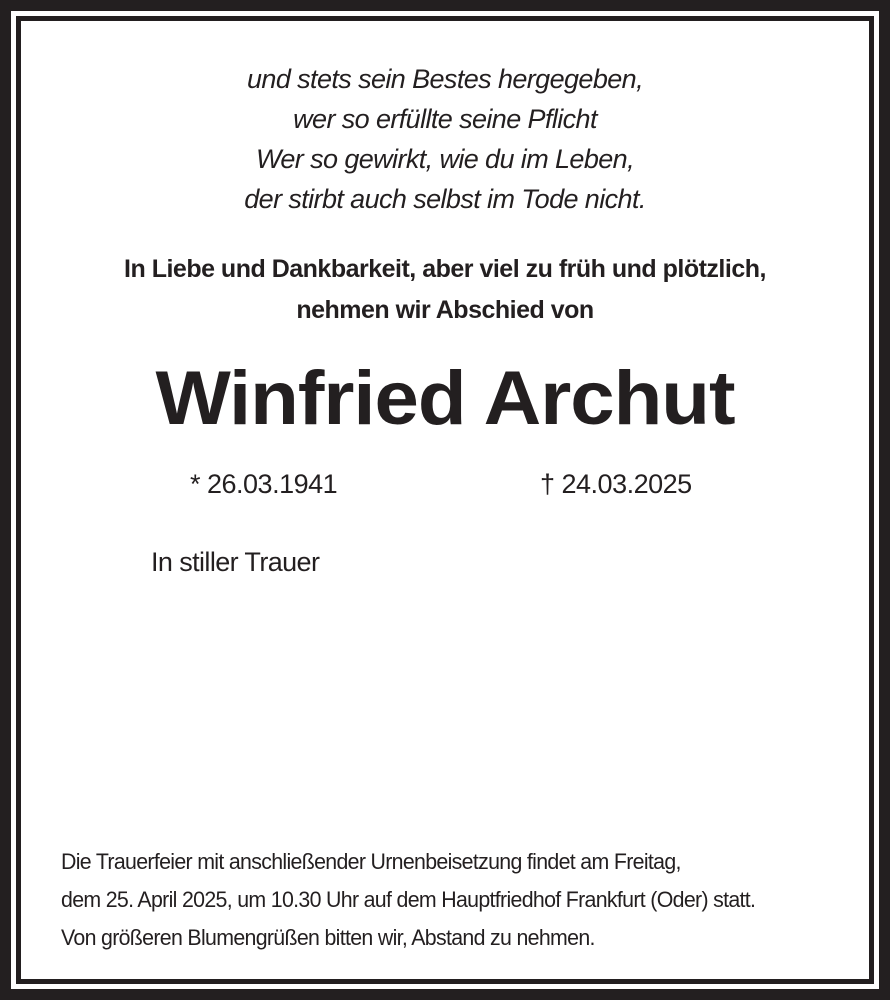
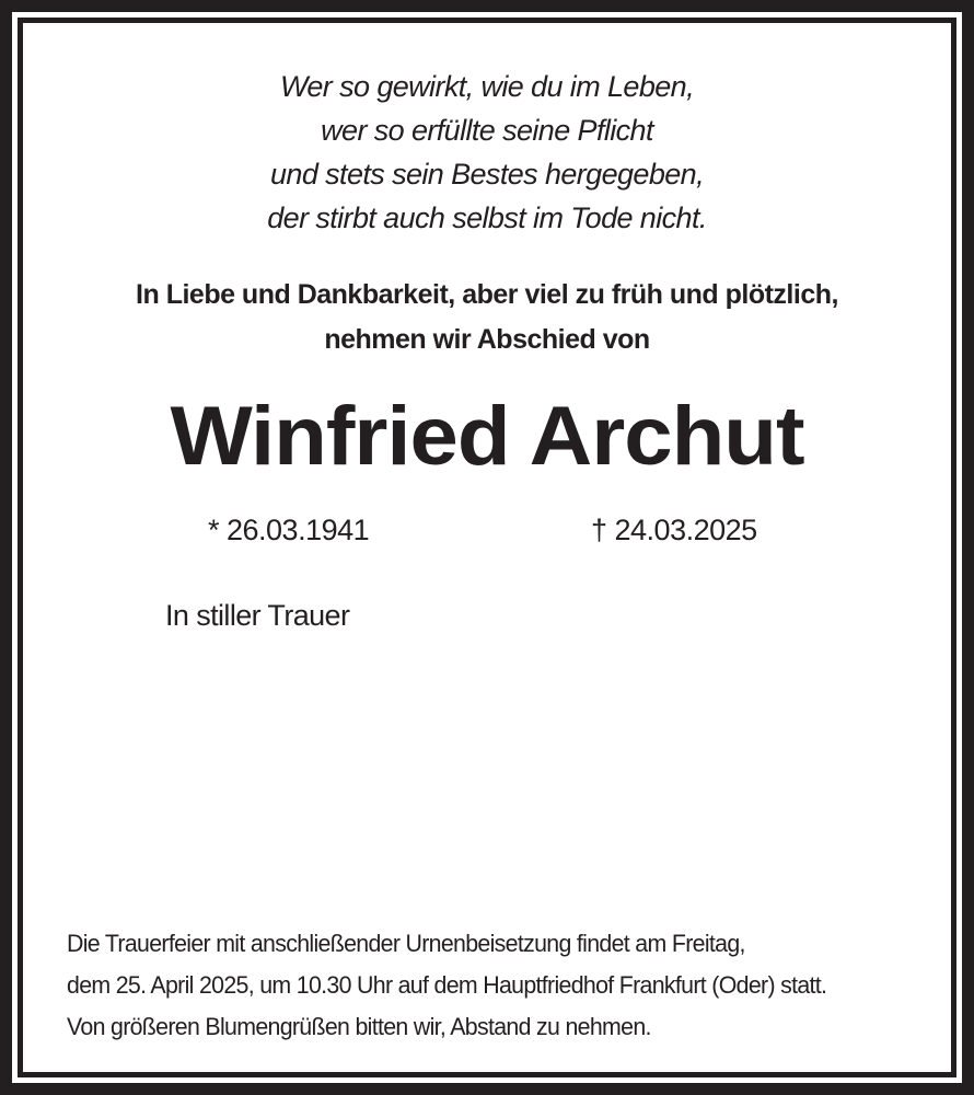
- und stets sein Bestes hergegeben,
+ Wer so gewirkt, wie du im Leben,
  wer so erfüllte seine Pflicht
- Wer so gewirkt, wie du im Leben,
+ und stets sein Bestes hergegeben,
  der stirbt auch selbst im Tode nicht.
  In Liebe und Dankbarkeit, aber viel zu früh und plötzlich,
  nehmen wir Abschied von
  Winfried Archut
  * 26.03.1941
  † 24.03.2025
  In stiller Trauer
  Die Trauerfeier mit anschließender Urnenbeisetzung findet am Freitag,
  dem 25. April 2025, um 10.30 Uhr auf dem Hauptfriedhof Frankfurt (Oder) statt.
  Von größeren Blumengrüßen bitten wir, Abstand zu nehmen.
